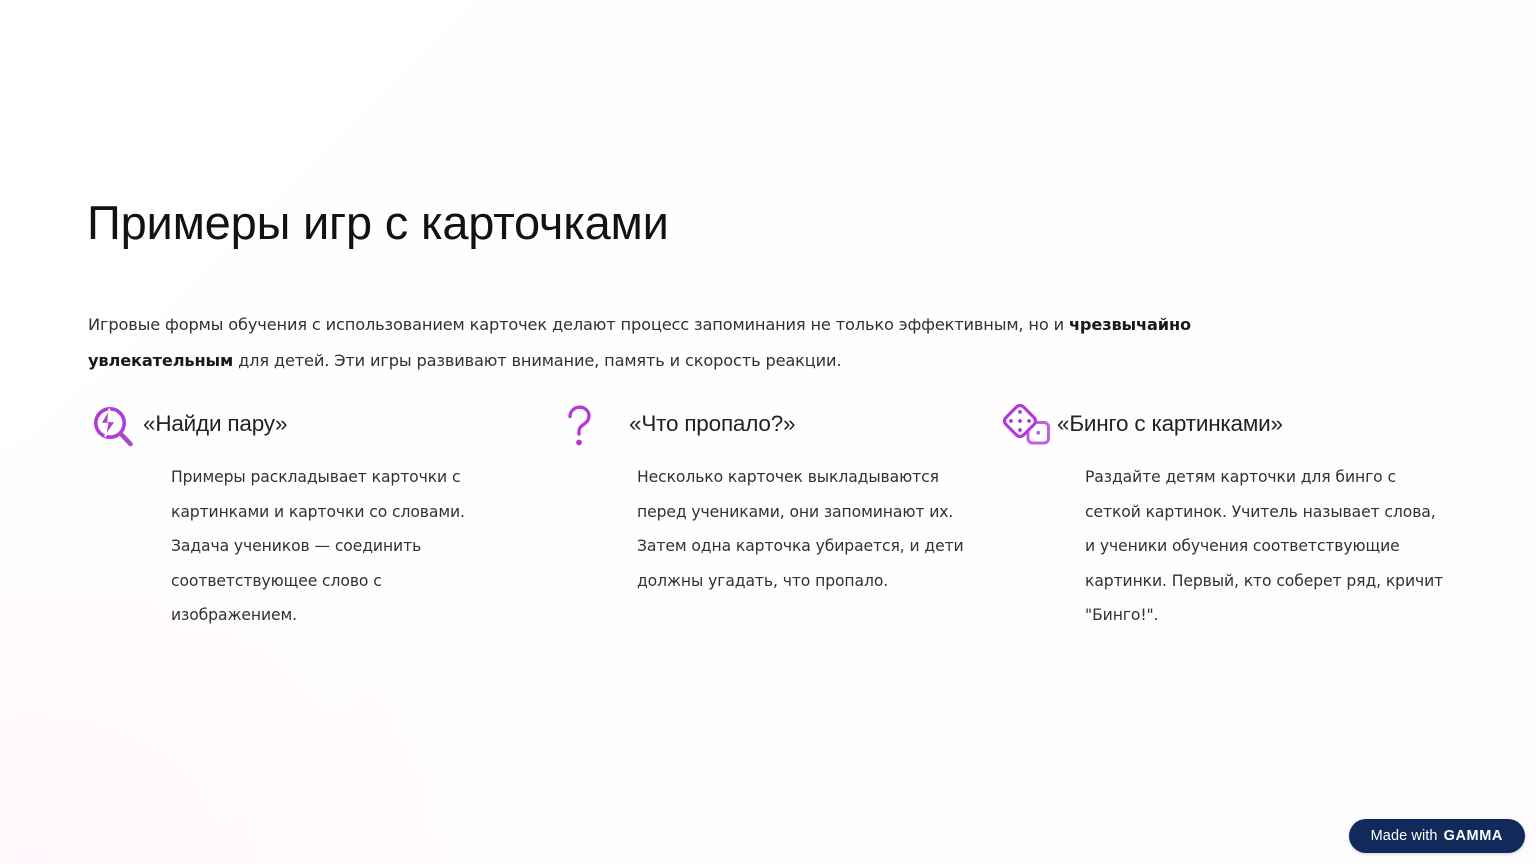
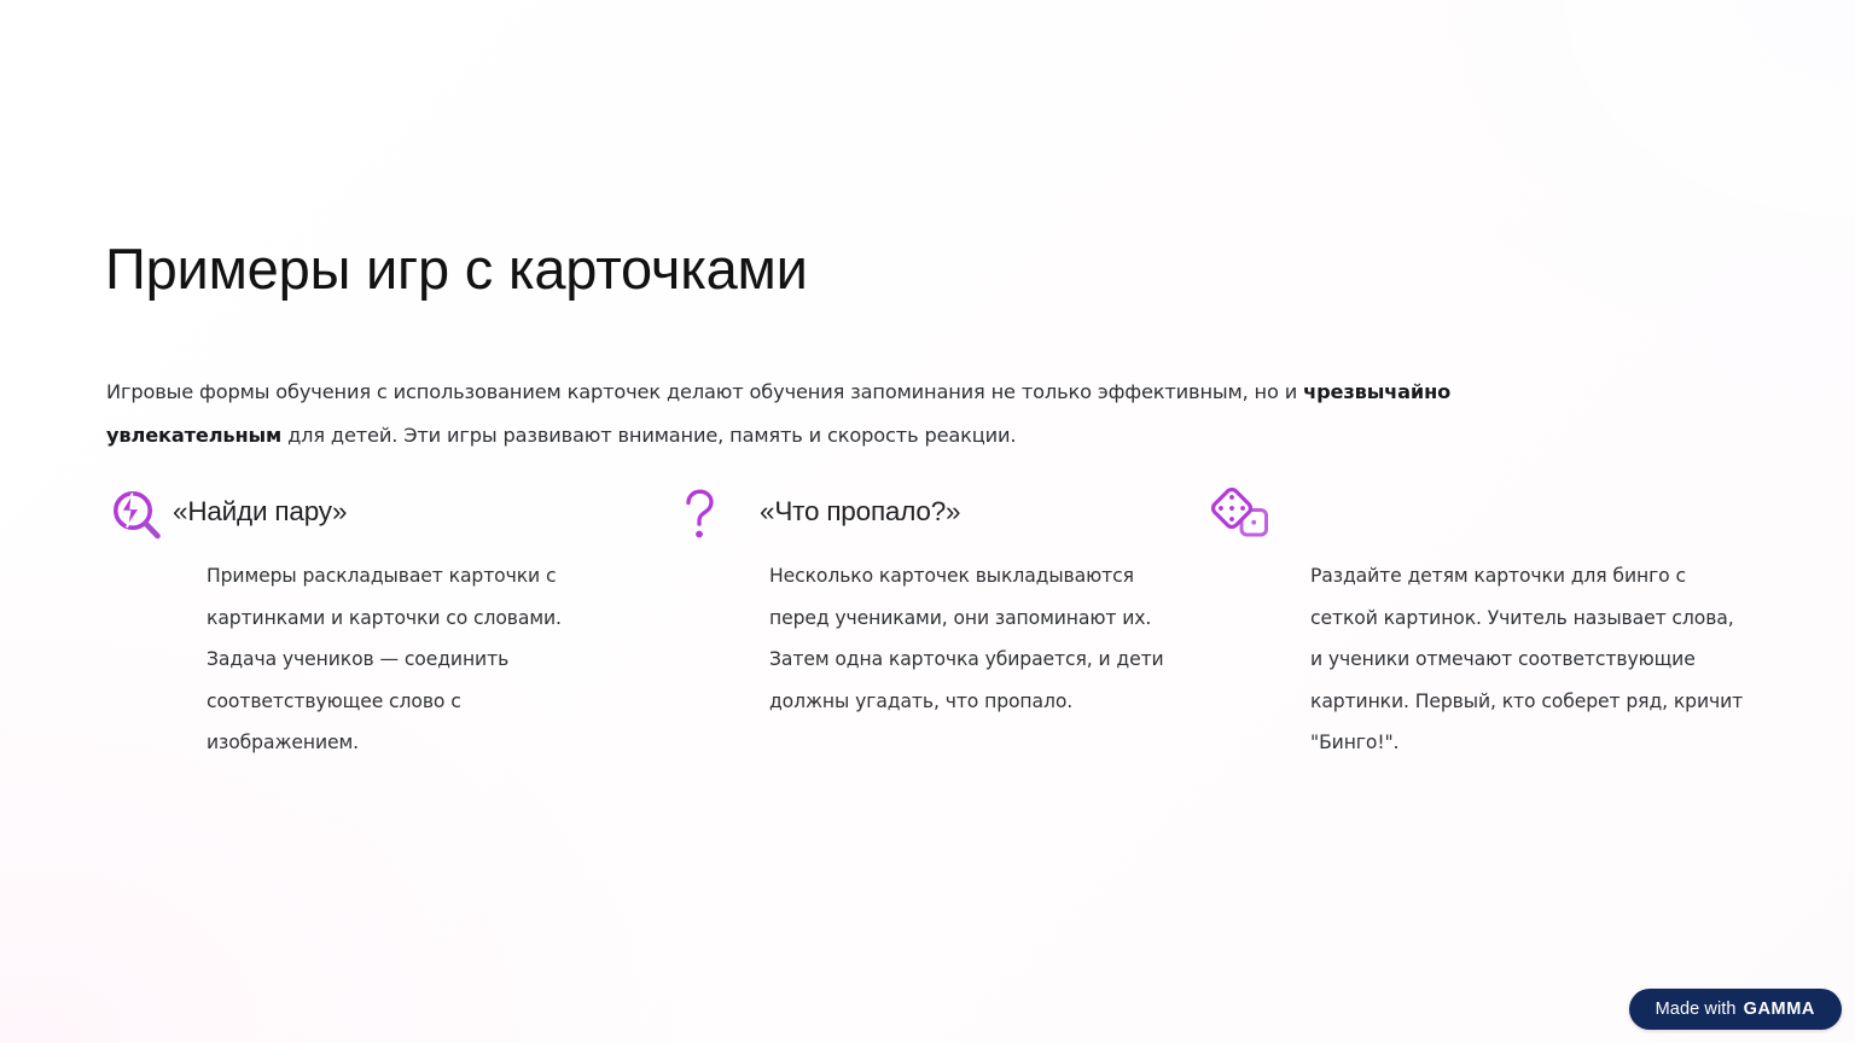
  Примеры игр с карточками
- Игровые формы обучения с использованием карточек делают процесс запоминания не только эффективным, но и чрезвычайно увлекательным для детей. Эти игры развивают внимание, память и скорость реакции.
+ Игровые формы обучения с использованием карточек делают обучения запоминания не только эффективным, но и чрезвычайно увлекательным для детей. Эти игры развивают внимание, память и скорость реакции.
  «Найди пару»
  Примеры раскладывает карточки с картинками и карточки со словами. Задача учеников — соединить соответствующее слово с изображением.
  «Что пропало?»
  Несколько карточек выкладываются перед учениками, они запоминают их. Затем одна карточка убирается, и дети должны угадать, что пропало.
- «Бинго с картинками»
- Раздайте детям карточки для бинго с сеткой картинок. Учитель называет слова, и ученики обучения соответствующие картинки. Первый, кто соберет ряд, кричит "Бинго!".
+ Раздайте детям карточки для бинго с сеткой картинок. Учитель называет слова, и ученики отмечают соответствующие картинки. Первый, кто соберет ряд, кричит "Бинго!".
  Made with
  GAMMA
